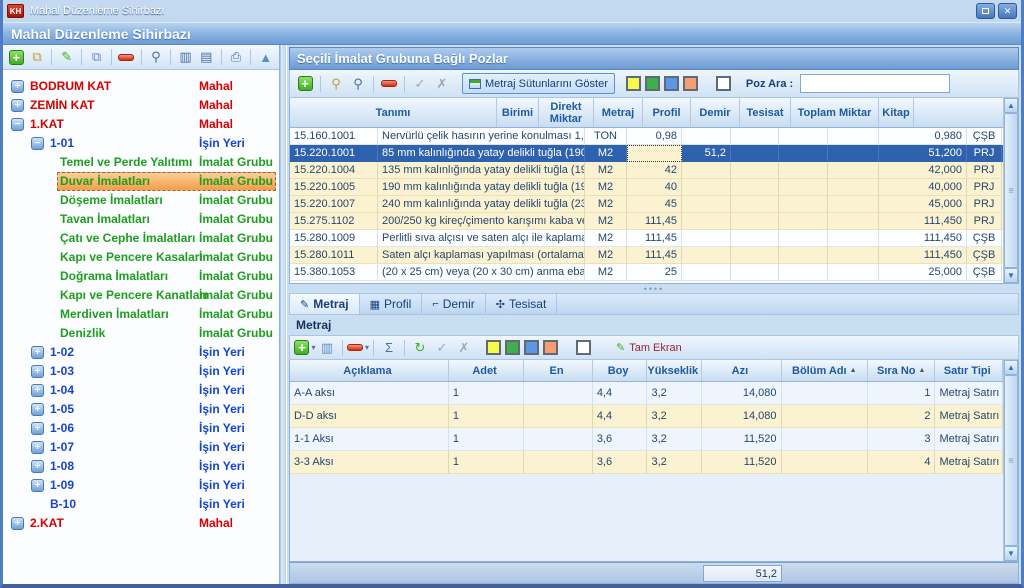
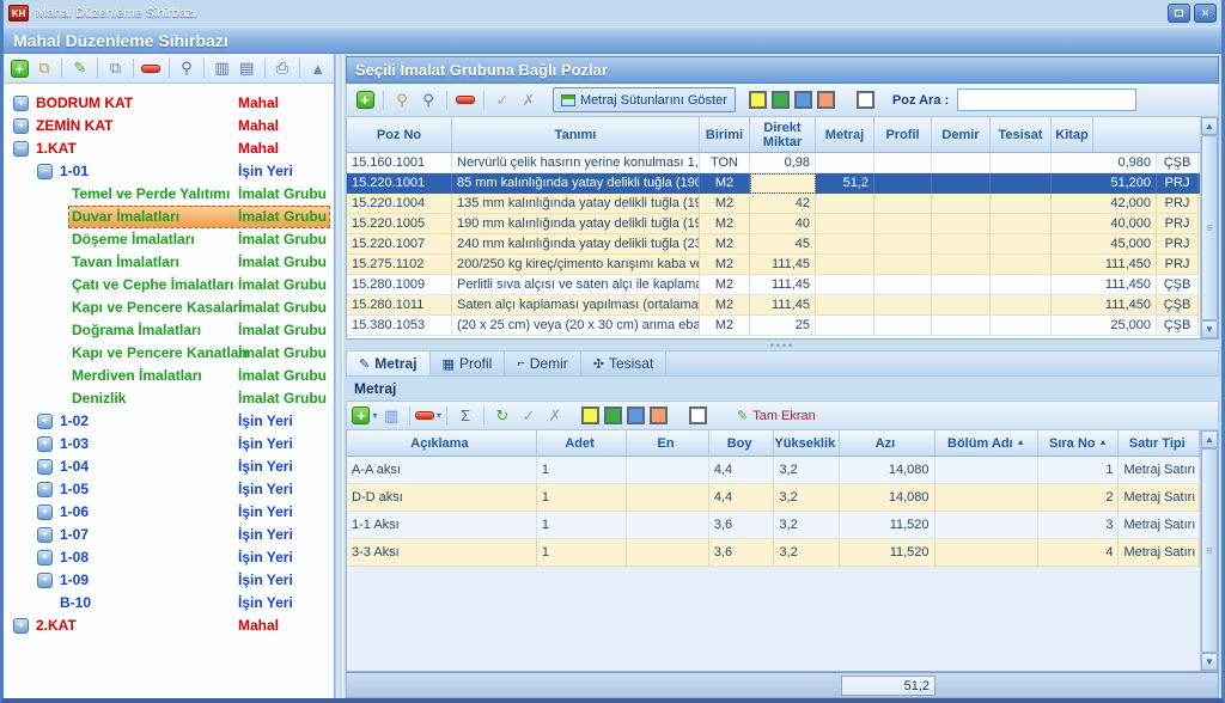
  KH
  Mahal Düzenleme Sihirbazı
  ✕
  Mahal Düzenleme Sihirbazı
  +
  ⧉
  ✎
  ⧉
  ⚲
  ▥
  ▤
  ⎙
  ▲
  +
  BODRUM KAT
  Mahal
  +
  ZEMİN KAT
  Mahal
  −
  1.KAT
  Mahal
  −
  1-01
  İşin Yeri
  Temel ve Perde Yalıtımı
  İmalat Grubu
  Duvar İmalatları
  İmalat Grubu
  Döşeme İmalatları
  İmalat Grubu
  Tavan İmalatları
  İmalat Grubu
  Çatı ve Cephe İmalatları
  İmalat Grubu
  Kapı ve Pencere Kasaları
  İmalat Grubu
  Doğrama İmalatları
  İmalat Grubu
  Kapı ve Pencere Kanatları
  İmalat Grubu
  Merdiven İmalatları
  İmalat Grubu
  Denizlik
  İmalat Grubu
  +
  1-02
  İşin Yeri
  +
  1-03
  İşin Yeri
  +
  1-04
  İşin Yeri
  +
  1-05
  İşin Yeri
  +
  1-06
  İşin Yeri
  +
  1-07
  İşin Yeri
  +
  1-08
  İşin Yeri
  +
  1-09
  İşin Yeri
  B-10
  İşin Yeri
  +
  2.KAT
  Mahal
  Seçili İmalat Grubuna Bağlı Pozlar
  +
  ⚲
  ⚲
  ✓
  ✗
  Metraj Sütunlarını Göster
  Poz Ara :
+ Poz No
  Tanımı
  Birimi
  Direkt Miktar
  Metraj
  Profil
  Demir
  Tesisat
- Toplam Miktar
  Kitap
  15.160.1001
  Nervürlü çelik hasırın yerine konulması 1,
  TON
  0,98
  0,980
  ÇŞB
  15.220.1001
  85 mm kalınlığında yatay delikli tuğla (190
  M2
  51,2
  51,200
  PRJ
  15.220.1004
  135 mm kalınlığında yatay delikli tuğla (19
  M2
  42
  42,000
  PRJ
  15.220.1005
  190 mm kalınlığında yatay delikli tuğla (19
  M2
  40
  40,000
  PRJ
  15.220.1007
  240 mm kalınlığında yatay delikli tuğla (23
  M2
  45
  45,000
  PRJ
  15.275.1102
  200/250 kg kireç/çimento karışımı kaba ve
  M2
  111,45
  111,450
  PRJ
  15.280.1009
  Perlitli sıva alçısı ve saten alçı ile kaplama
  M2
  111,45
  111,450
  ÇŞB
  15.280.1011
  Saten alçı kaplaması yapılması (ortalama
  M2
  111,45
  111,450
  ÇŞB
  15.380.1053
  (20 x 25 cm) veya (20 x 30 cm) anma eba
  M2
  25
  25,000
  ÇŞB
  ▲
  ▼
  ••••
  ✎
  Metraj
  ▦
  Profil
  ⌐
  Demir
  ✣
  Tesisat
  Metraj
  +
  ▥
  Σ
  ↻
  ✓
  ✗
  ✎
  Tam Ekran
  Açıklama
  Adet
  En
  Boy
  Yükseklik
  Azı
  Bölüm Adı
  Sıra No
  Satır Tipi
  A-A aksı
  1
  4,4
  3,2
  14,080
  1
  Metraj Satırı
  D-D aksı
  1
  4,4
  3,2
  14,080
  2
  Metraj Satırı
  1-1 Aksı
  1
  3,6
  3,2
  11,520
  3
  Metraj Satırı
  3-3 Aksı
  1
  3,6
  3,2
  11,520
  4
  Metraj Satırı
  ▲
  ▼
  51,2
